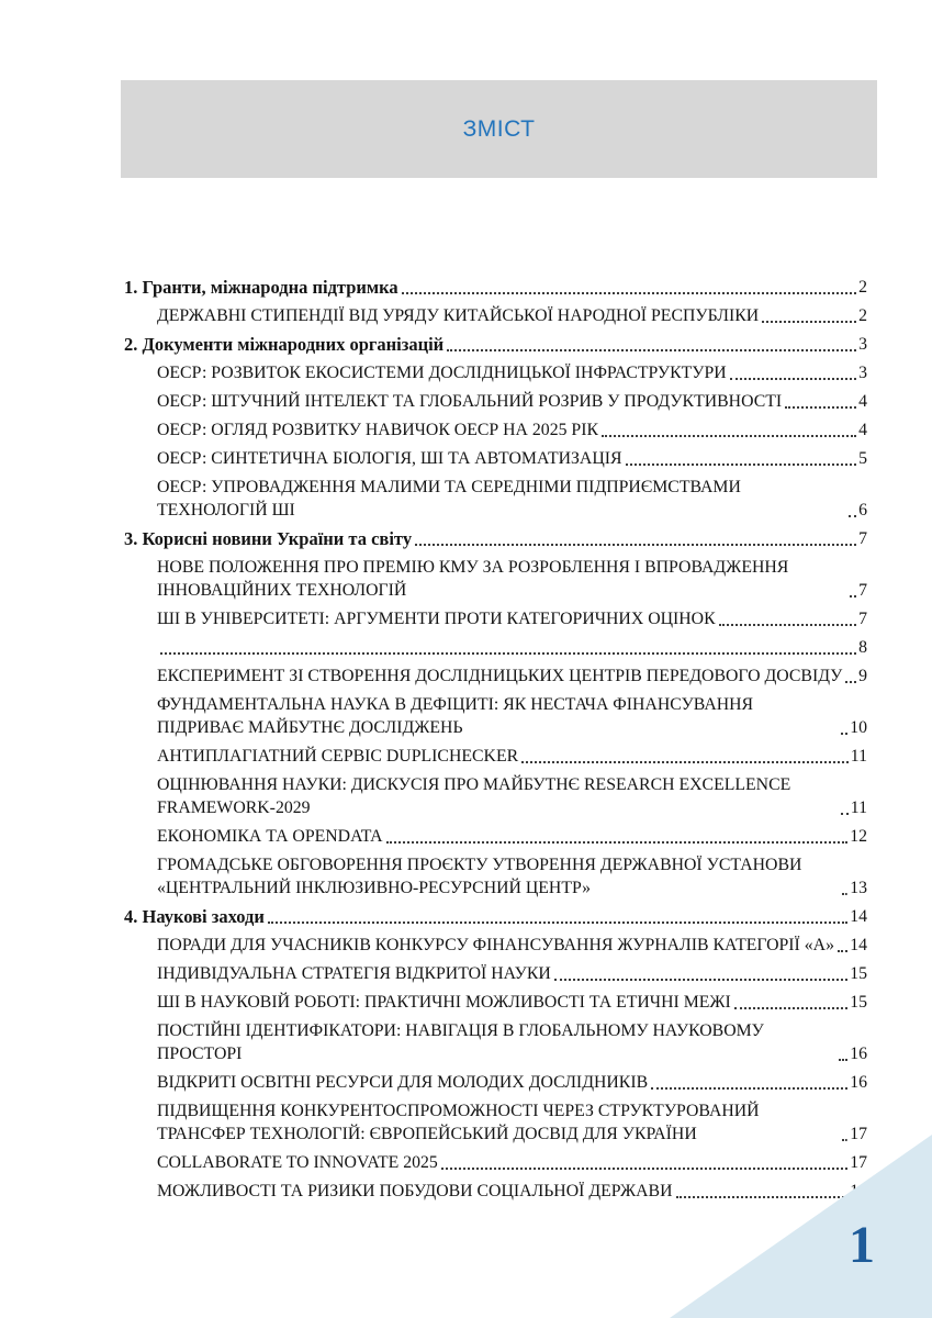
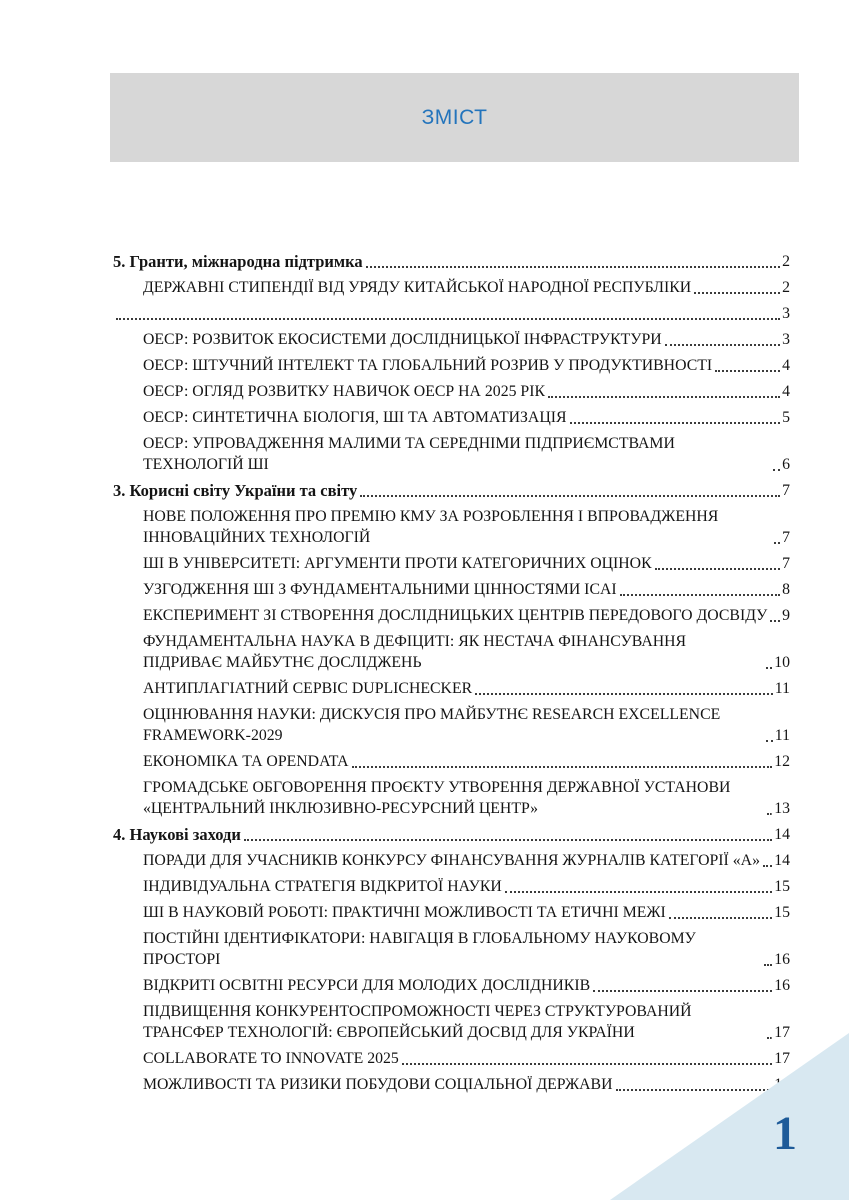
  ЗМІСТ
- 1. Гранти, міжнародна підтримка
+ 5. Гранти, міжнародна підтримка
  2
  ДЕРЖАВНІ СТИПЕНДІЇ ВІД УРЯДУ КИТАЙСЬКОЇ НАРОДНОЇ РЕСПУБЛІКИ
  2
- 2. Документи міжнародних організацій
  3
  ОЕСР: РОЗВИТОК ЕКОСИСТЕМИ ДОСЛІДНИЦЬКОЇ ІНФРАСТРУКТУРИ
  3
  ОЕСР: ШТУЧНИЙ ІНТЕЛЕКТ ТА ГЛОБАЛЬНИЙ РОЗРИВ У ПРОДУКТИВНОСТІ
  4
  ОЕСР: ОГЛЯД РОЗВИТКУ НАВИЧОК ОЕСР НА 2025 РІК
  4
  ОЕСР: СИНТЕТИЧНА БІОЛОГІЯ, ШІ ТА АВТОМАТИЗАЦІЯ
  5
  ОЕСР: УПРОВАДЖЕННЯ МАЛИМИ ТА СЕРЕДНІМИ ПІДПРИЄМСТВАМИ ТЕХНОЛОГІЙ ШІ
  6
- 3. Корисні новини України та світу
+ 3. Корисні світу України та світу
  7
  НОВЕ ПОЛОЖЕННЯ ПРО ПРЕМІЮ КМУ ЗА РОЗРОБЛЕННЯ І ВПРОВАДЖЕННЯ ІННОВАЦІЙНИХ ТЕХНОЛОГІЙ
  7
  ШІ В УНІВЕРСИТЕТІ: АРГУМЕНТИ ПРОТИ КАТЕГОРИЧНИХ ОЦІНОК
  7
+ УЗГОДЖЕННЯ ШІ З ФУНДАМЕНТАЛЬНИМИ ЦІННОСТЯМИ ICAI
  8
  ЕКСПЕРИМЕНТ ЗІ СТВОРЕННЯ ДОСЛІДНИЦЬКИХ ЦЕНТРІВ ПЕРЕДОВОГО ДОСВІДУ
  9
  ФУНДАМЕНТАЛЬНА НАУКА В ДЕФІЦИТІ: ЯК НЕСТАЧА ФІНАНСУВАННЯ ПІДРИВАЄ МАЙБУТНЄ ДОСЛІДЖЕНЬ
  10
  АНТИПЛАГІАТНИЙ СЕРВІС DUPLICHECKER
  11
  ОЦІНЮВАННЯ НАУКИ: ДИСКУСІЯ ПРО МАЙБУТНЄ RESEARCH EXCELLENCE FRAMEWORK-2029
  11
  ЕКОНОМІКА ТА OPENDATA
  12
  ГРОМАДСЬКЕ ОБГОВОРЕННЯ ПРОЄКТУ УТВОРЕННЯ ДЕРЖАВНОЇ УСТАНОВИ «ЦЕНТРАЛЬНИЙ ІНКЛЮЗИВНО-РЕСУРСНИЙ ЦЕНТР»
  13
  4. Наукові заходи
  14
  ПОРАДИ ДЛЯ УЧАСНИКІВ КОНКУРСУ ФІНАНСУВАННЯ ЖУРНАЛІВ КАТЕГОРІЇ «А»
  14
  ІНДИВІДУАЛЬНА СТРАТЕГІЯ ВІДКРИТОЇ НАУКИ
  15
  ШІ В НАУКОВІЙ РОБОТІ: ПРАКТИЧНІ МОЖЛИВОСТІ ТА ЕТИЧНІ МЕЖІ
  15
  ПОСТІЙНІ ІДЕНТИФІКАТОРИ: НАВІГАЦІЯ В ГЛОБАЛЬНОМУ НАУКОВОМУ ПРОСТОРІ
  16
  ВІДКРИТІ ОСВІТНІ РЕСУРСИ ДЛЯ МОЛОДИХ ДОСЛІДНИКІВ
  16
  ПІДВИЩЕННЯ КОНКУРЕНТОСПРОМОЖНОСТІ ЧЕРЕЗ СТРУКТУРОВАНИЙ ТРАНСФЕР ТЕХНОЛОГІЙ: ЄВРОПЕЙСЬКИЙ ДОСВІД ДЛЯ УКРАЇНИ
  17
  COLLABORATE TO INNOVATE 2025
  17
  МОЖЛИВОСТІ ТА РИЗИКИ ПОБУДОВИ СОЦІАЛЬНОЇ ДЕРЖАВИ
  1
